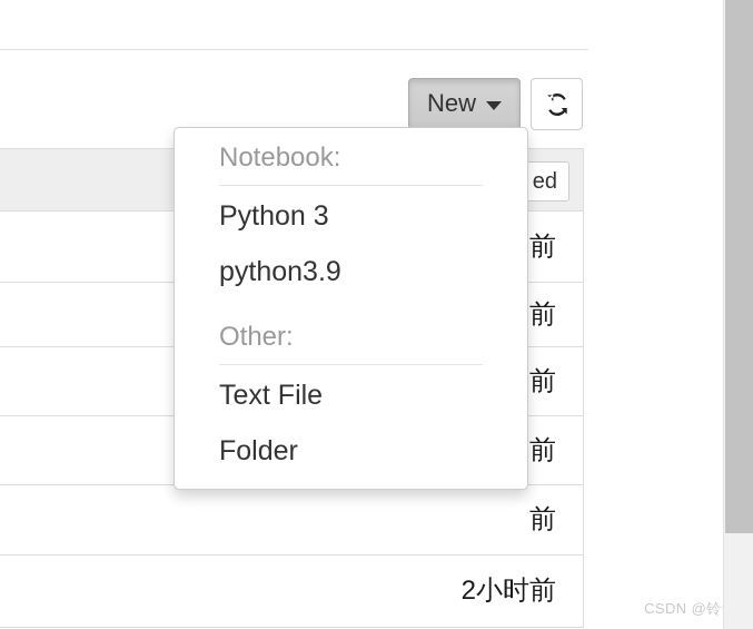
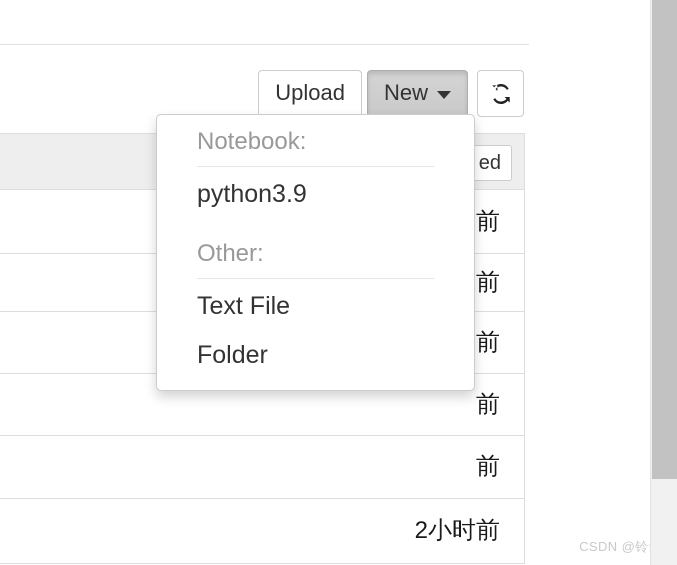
  ed
  前
  前
  前
  前
  前
  2小时前
+ Upload
  New
  Notebook:
- Python 3
  python3.9
  Other:
  Text File
  Folder
  CSDN @铃
